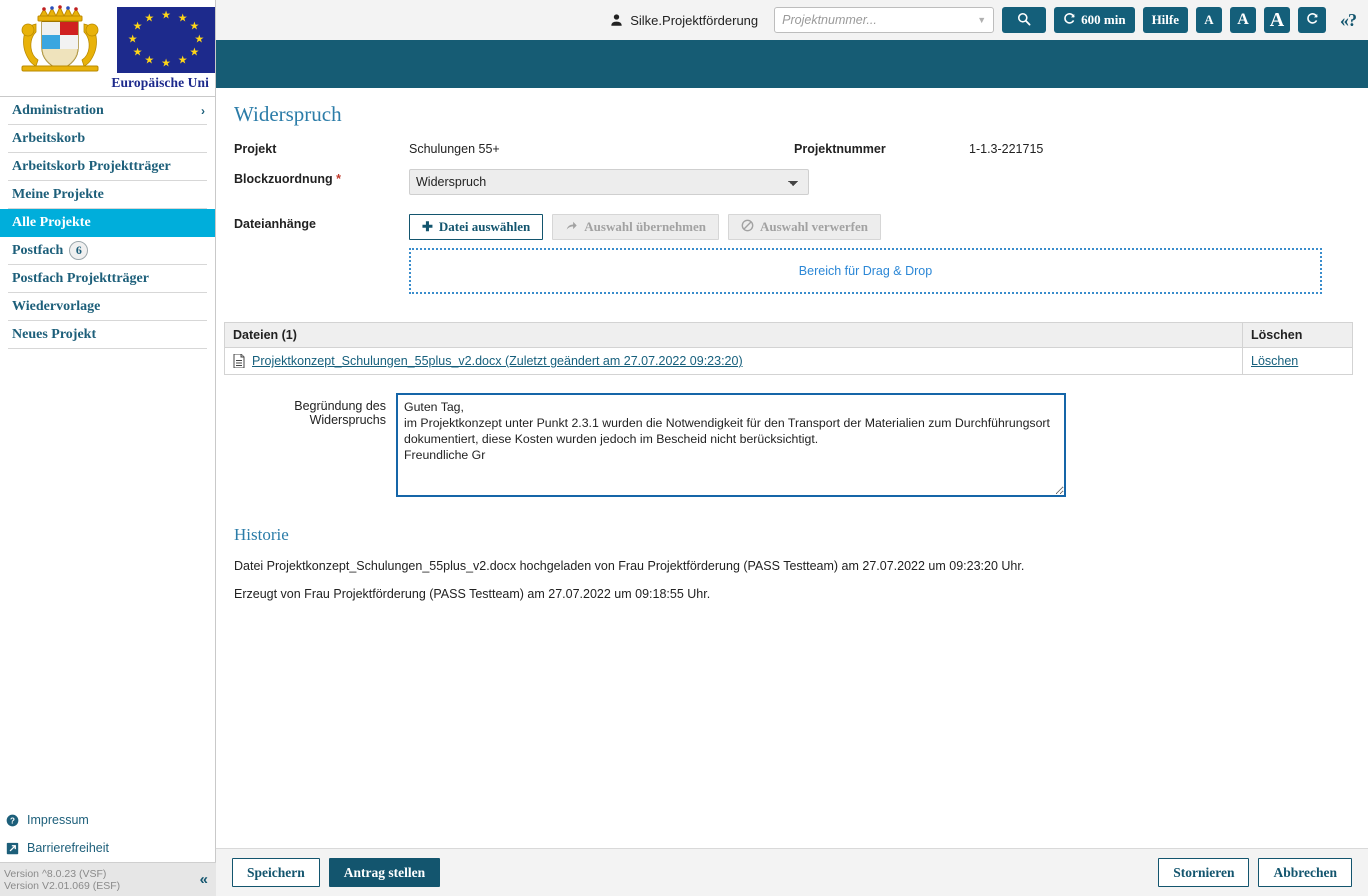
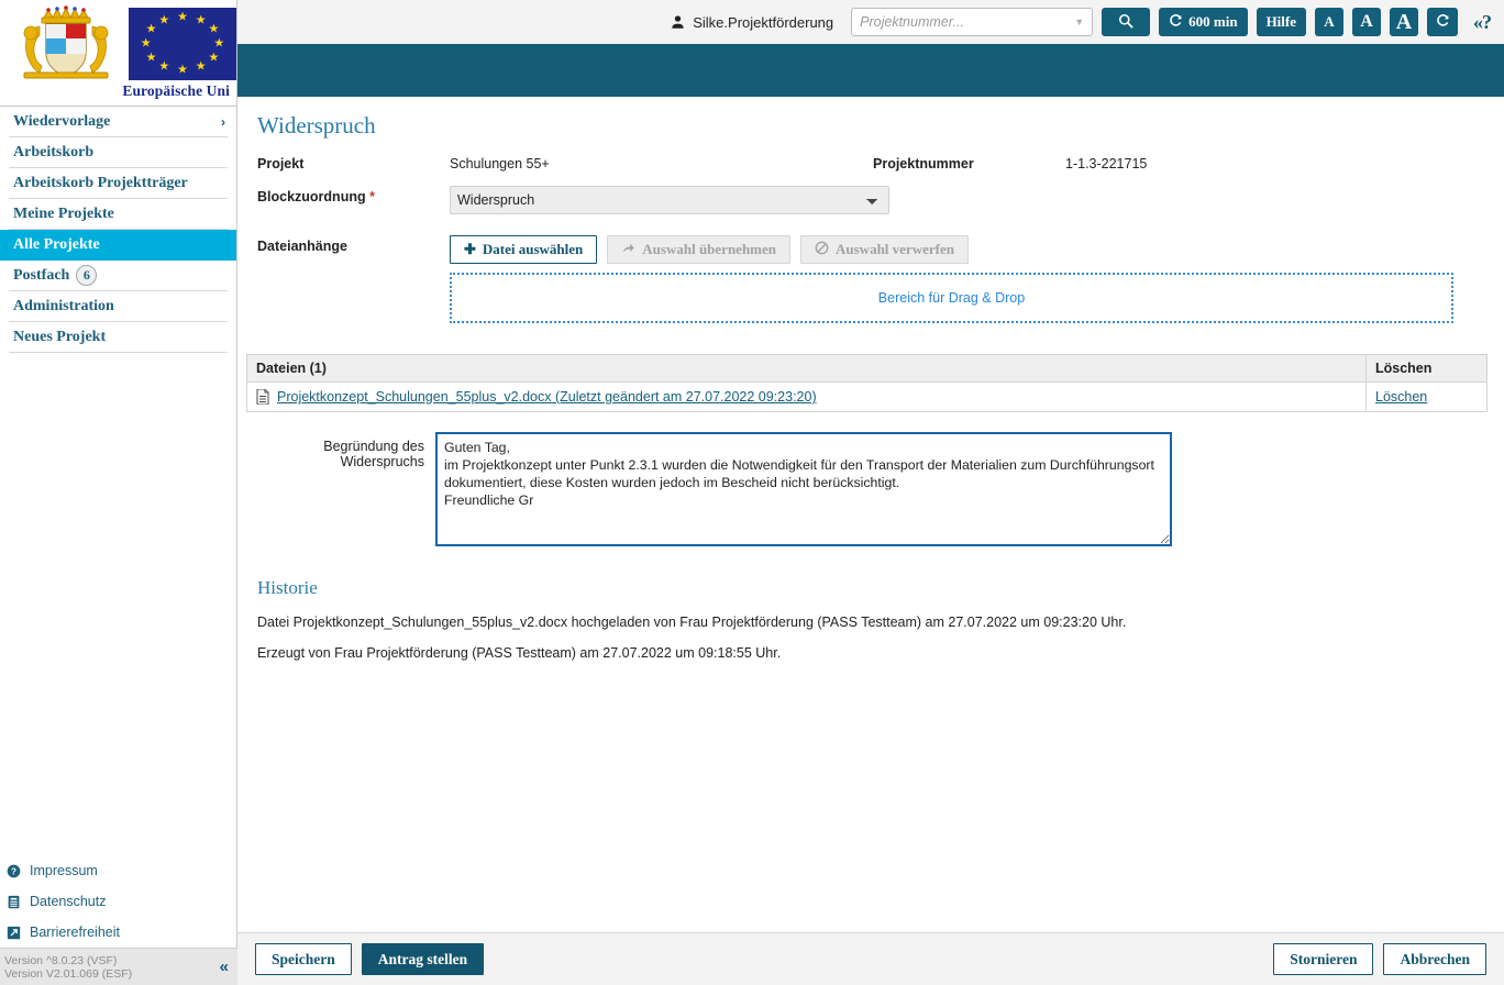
  ★
  ★
  ★
  ★
  ★
  ★
  ★
  ★
  ★
  ★
  ★
  ★
  Europäische Uni
- Administration
+ Wiedervorlage
  ›
  Arbeitskorb
  Arbeitskorb Projektträger
  Meine Projekte
  Alle Projekte
  Postfach
  6
- Postfach Projektträger
- Wiedervorlage
+ Administration
  Neues Projekt
  ?
  Impressum
+ Datenschutz
  Barrierefreiheit
  Version ^8.0.23 (VSF)
  Version V2.01.069 (ESF)
  «
  Silke.Projektförderung
  Projektnummer...
  ▼
  600 min
  Hilfe
  A
  A
  A
  «?
  Widerspruch
  Projekt
  Schulungen 55+
  Projektnummer
  1-1.3-221715
  Blockzuordnung *
  Widerspruch
  Dateianhänge
  ✚
  Datei auswählen
  Auswahl übernehmen
  Auswahl verwerfen
  Bereich für Drag & Drop
  Dateien (1)	Löschen
  Projektkonzept_Schulungen_55plus_v2.docx (Zuletzt geändert am 27.07.2022 09:23:20)	Löschen
  Begründung des Widerspruchs
  Guten Tag,
  Historie
  Datei Projektkonzept_Schulungen_55plus_v2.docx hochgeladen von Frau Projektförderung (PASS Testteam) am 27.07.2022 um 09:23:20 Uhr.
  Erzeugt von Frau Projektförderung (PASS Testteam) am 27.07.2022 um 09:18:55 Uhr.
  Speichern
  Antrag stellen
  Stornieren
  Abbrechen
